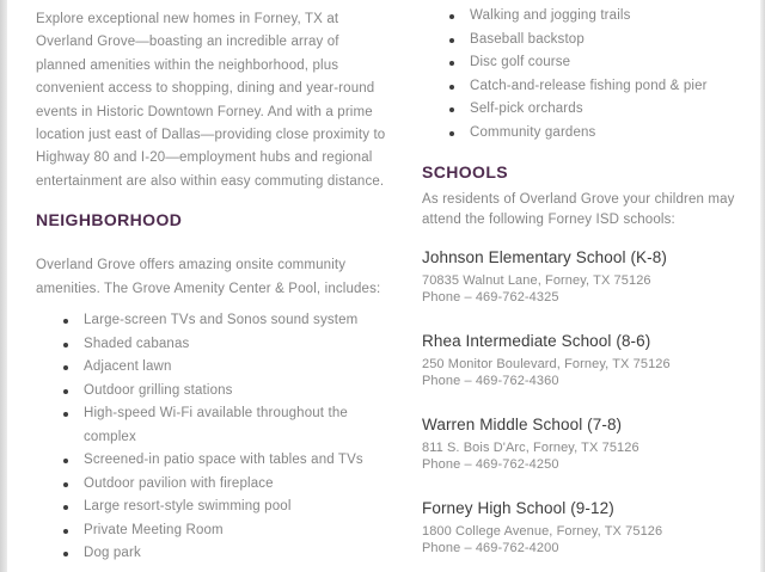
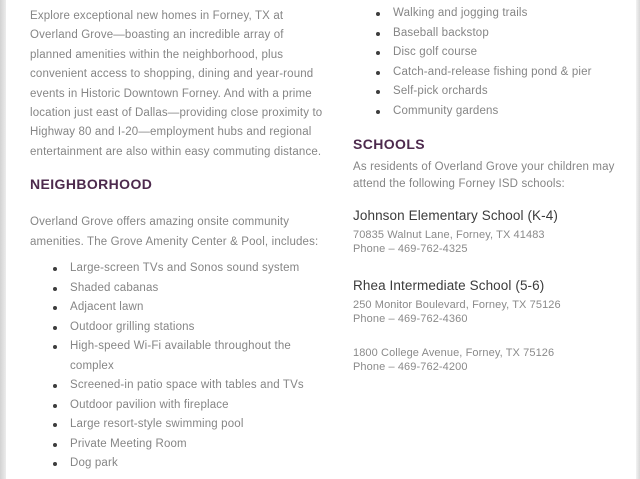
  Explore exceptional new homes in Forney, TX at Overland Grove—boasting an incredible array of planned amenities within the neighborhood, plus convenient access to shopping, dining and year-round events in Historic Downtown Forney. And with a prime location just east of Dallas—providing close proximity to Highway 80 and I-20—employment hubs and regional entertainment are also within easy commuting distance.
  NEIGHBORHOOD
  Overland Grove offers amazing onsite community amenities. The Grove Amenity Center & Pool, includes:
  Large-screen TVs and Sonos sound system
  Shaded cabanas
  Adjacent lawn
  Outdoor grilling stations
  High-speed Wi-Fi available throughout the complex
  Screened-in patio space with tables and TVs
  Outdoor pavilion with fireplace
  Large resort-style swimming pool
  Private Meeting Room
  Dog park
  Walking and jogging trails
  Baseball backstop
  Disc golf course
  Catch-and-release fishing pond & pier
  Self-pick orchards
  Community gardens
  SCHOOLS
  As residents of Overland Grove your children may attend the following Forney ISD schools:
- Johnson Elementary School (K-8)
+ Johnson Elementary School (K-4)
- 70835 Walnut Lane, Forney, TX 75126
+ 70835 Walnut Lane, Forney, TX 41483
  Phone – 469-762-4325
- Rhea Intermediate School (8-6)
+ Rhea Intermediate School (5-6)
  250 Monitor Boulevard, Forney, TX 75126
  Phone – 469-762-4360
- Warren Middle School (7-8)
- 811 S. Bois D'Arc, Forney, TX 75126
- Phone – 469-762-4250
- Forney High School (9-12)
  1800 College Avenue, Forney, TX 75126
  Phone – 469-762-4200
